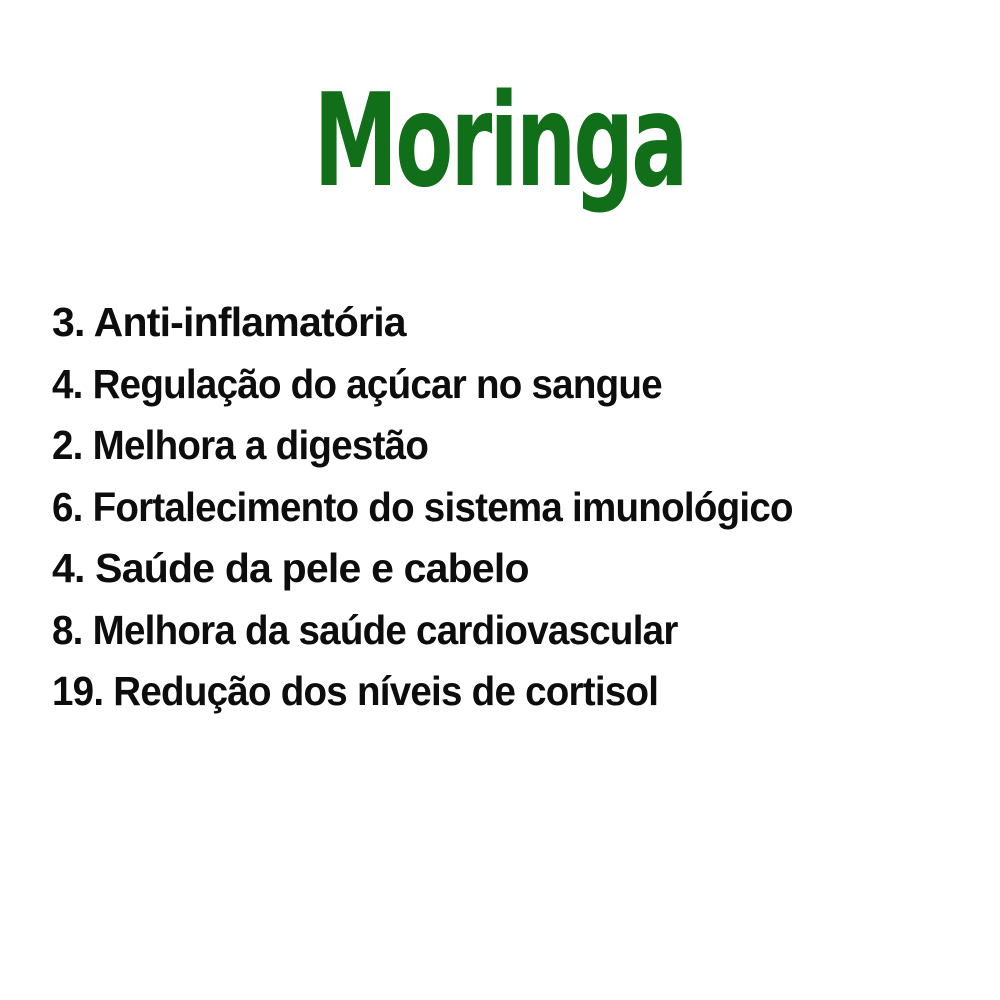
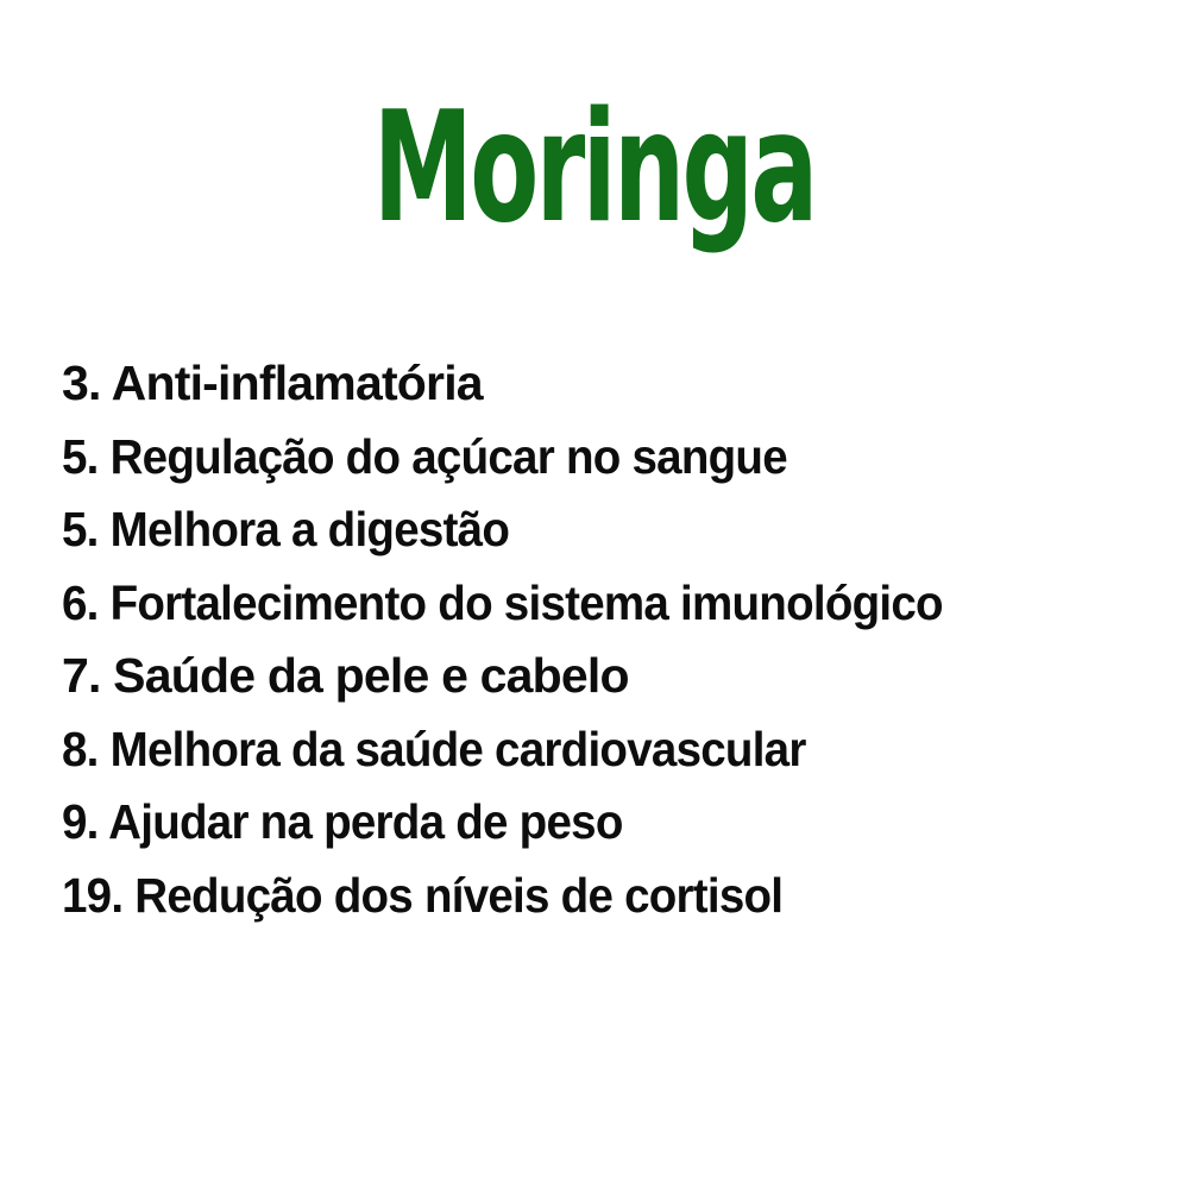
  Moringa
  3. Anti-inflamatória
- 4. Regulação do açúcar no sangue
+ 5. Regulação do açúcar no sangue
- 2. Melhora a digestão
+ 5. Melhora a digestão
  6. Fortalecimento do sistema imunológico
- 4. Saúde da pele e cabelo
+ 7. Saúde da pele e cabelo
  8. Melhora da saúde cardiovascular
+ 9. Ajudar na perda de peso
  19. Redução dos níveis de cortisol
